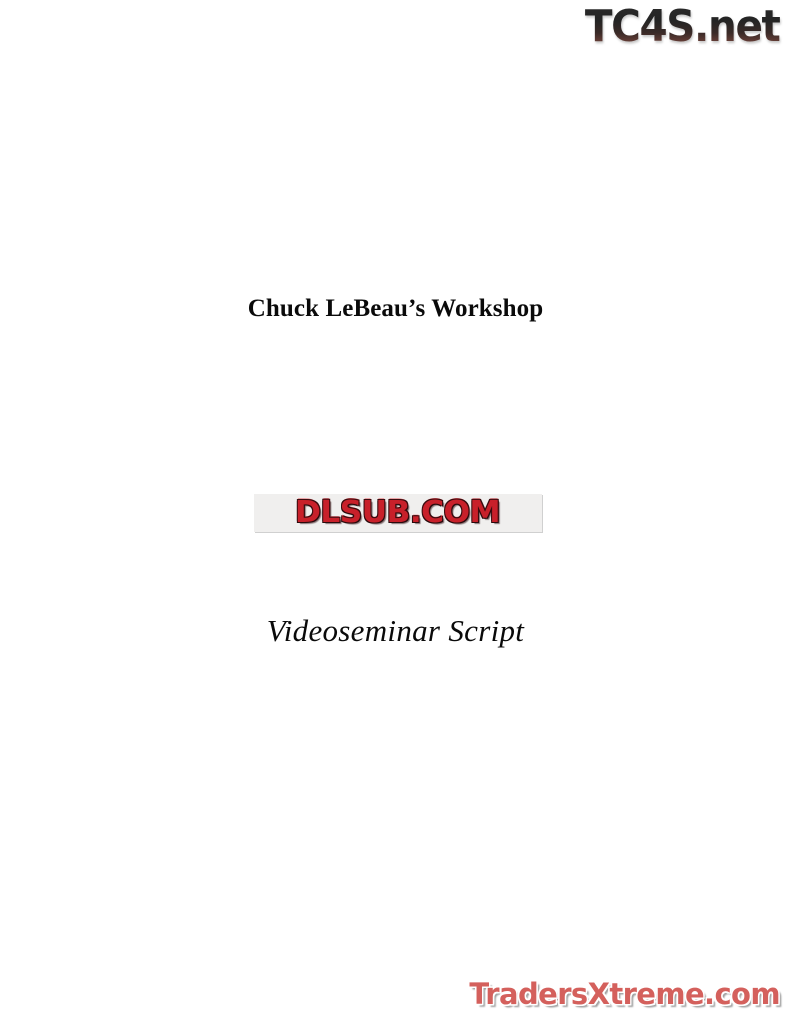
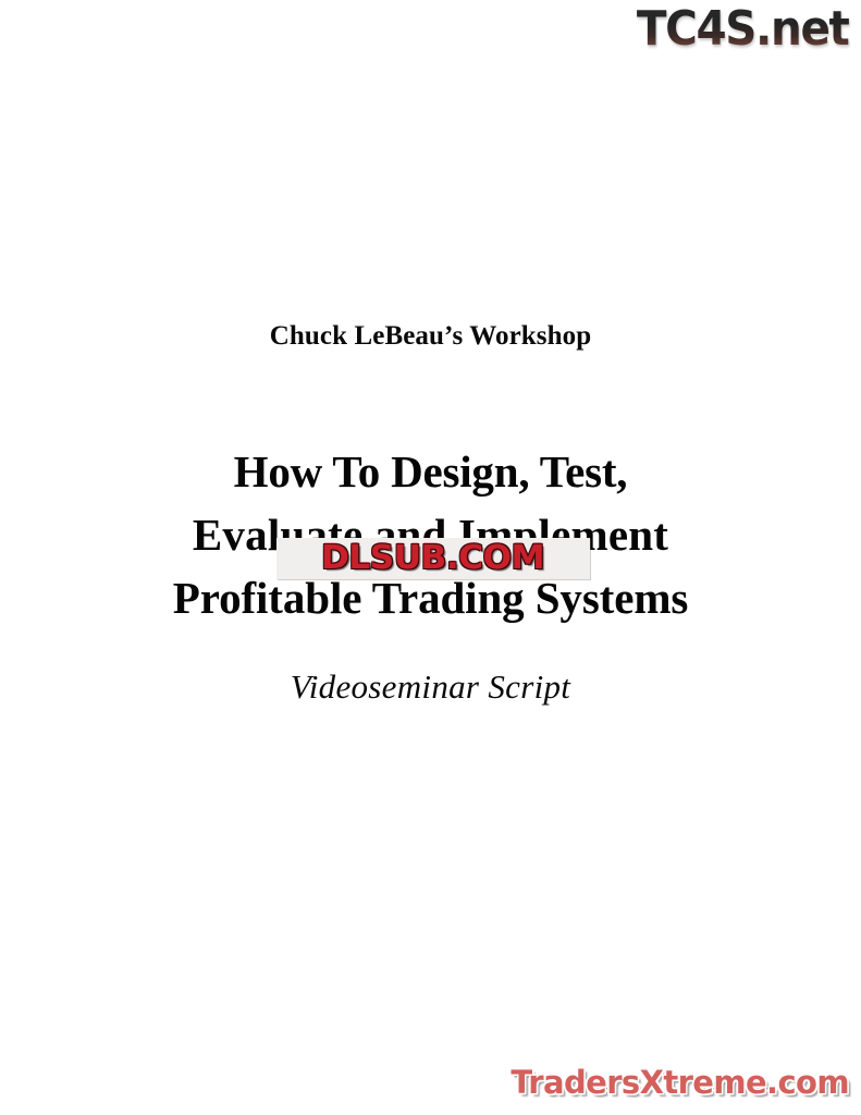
  TC4S.net
  Chuck LeBeau’s Workshop
+ How To Design, Test,
+ Evaluate and Implement
+ Profitable Trading Systems
  DLSUB.COM
  Videoseminar Script
  TradersXtreme.com
